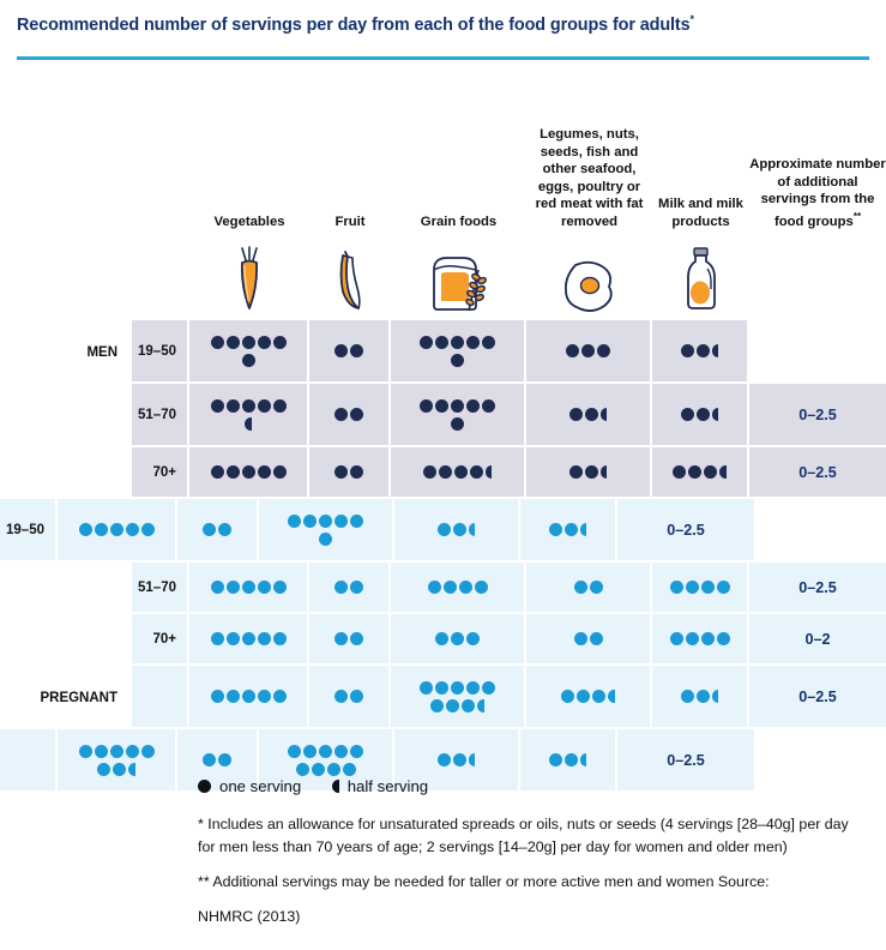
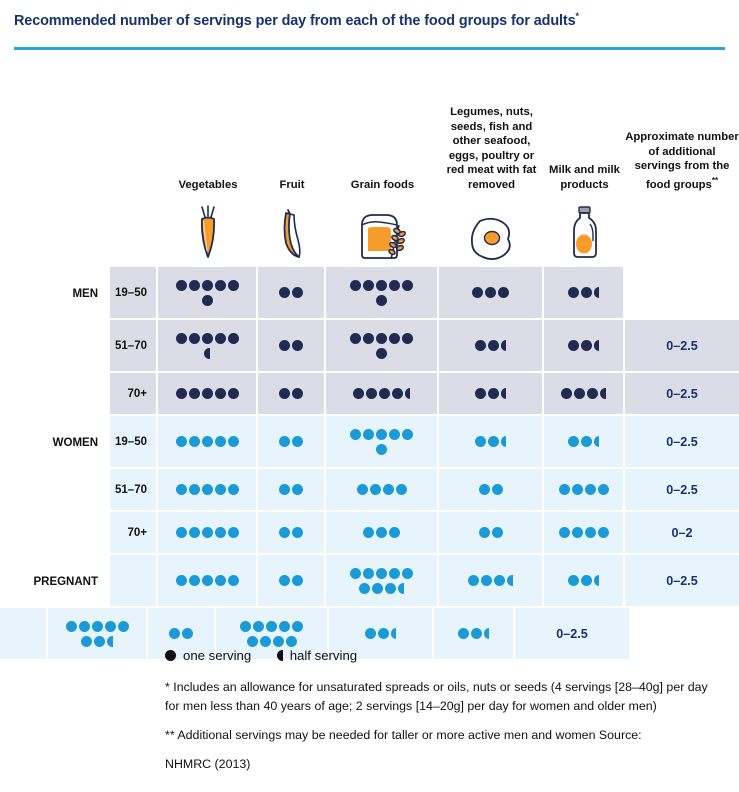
  Recommended number of servings per day from each of the food groups for adults*
  Vegetables
  Fruit
  Grain foods
  Legumes, nuts, seeds, fish and other seafood, eggs, poultry or red meat with fat removed
  Milk and milk products
  Approximate number of additional servings from the food groups**
  MEN
  19–50
  51–70
  0–2.5
  70+
  0–2.5
+ WOMEN
  19–50
  0–2.5
  51–70
  0–2.5
  70+
  0–2
  PREGNANT
  0–2.5
  0–2.5
  one serving
  half serving
- * Includes an allowance for unsaturated spreads or oils, nuts or seeds (4 servings [28–40g] per day for men less than 70 years of age; 2 servings [14–20g] per day for women and older men)
+ * Includes an allowance for unsaturated spreads or oils, nuts or seeds (4 servings [28–40g] per day for men less than 40 years of age; 2 servings [14–20g] per day for women and older men)
  ** Additional servings may be needed for taller or more active men and women Source:
  NHMRC (2013)
